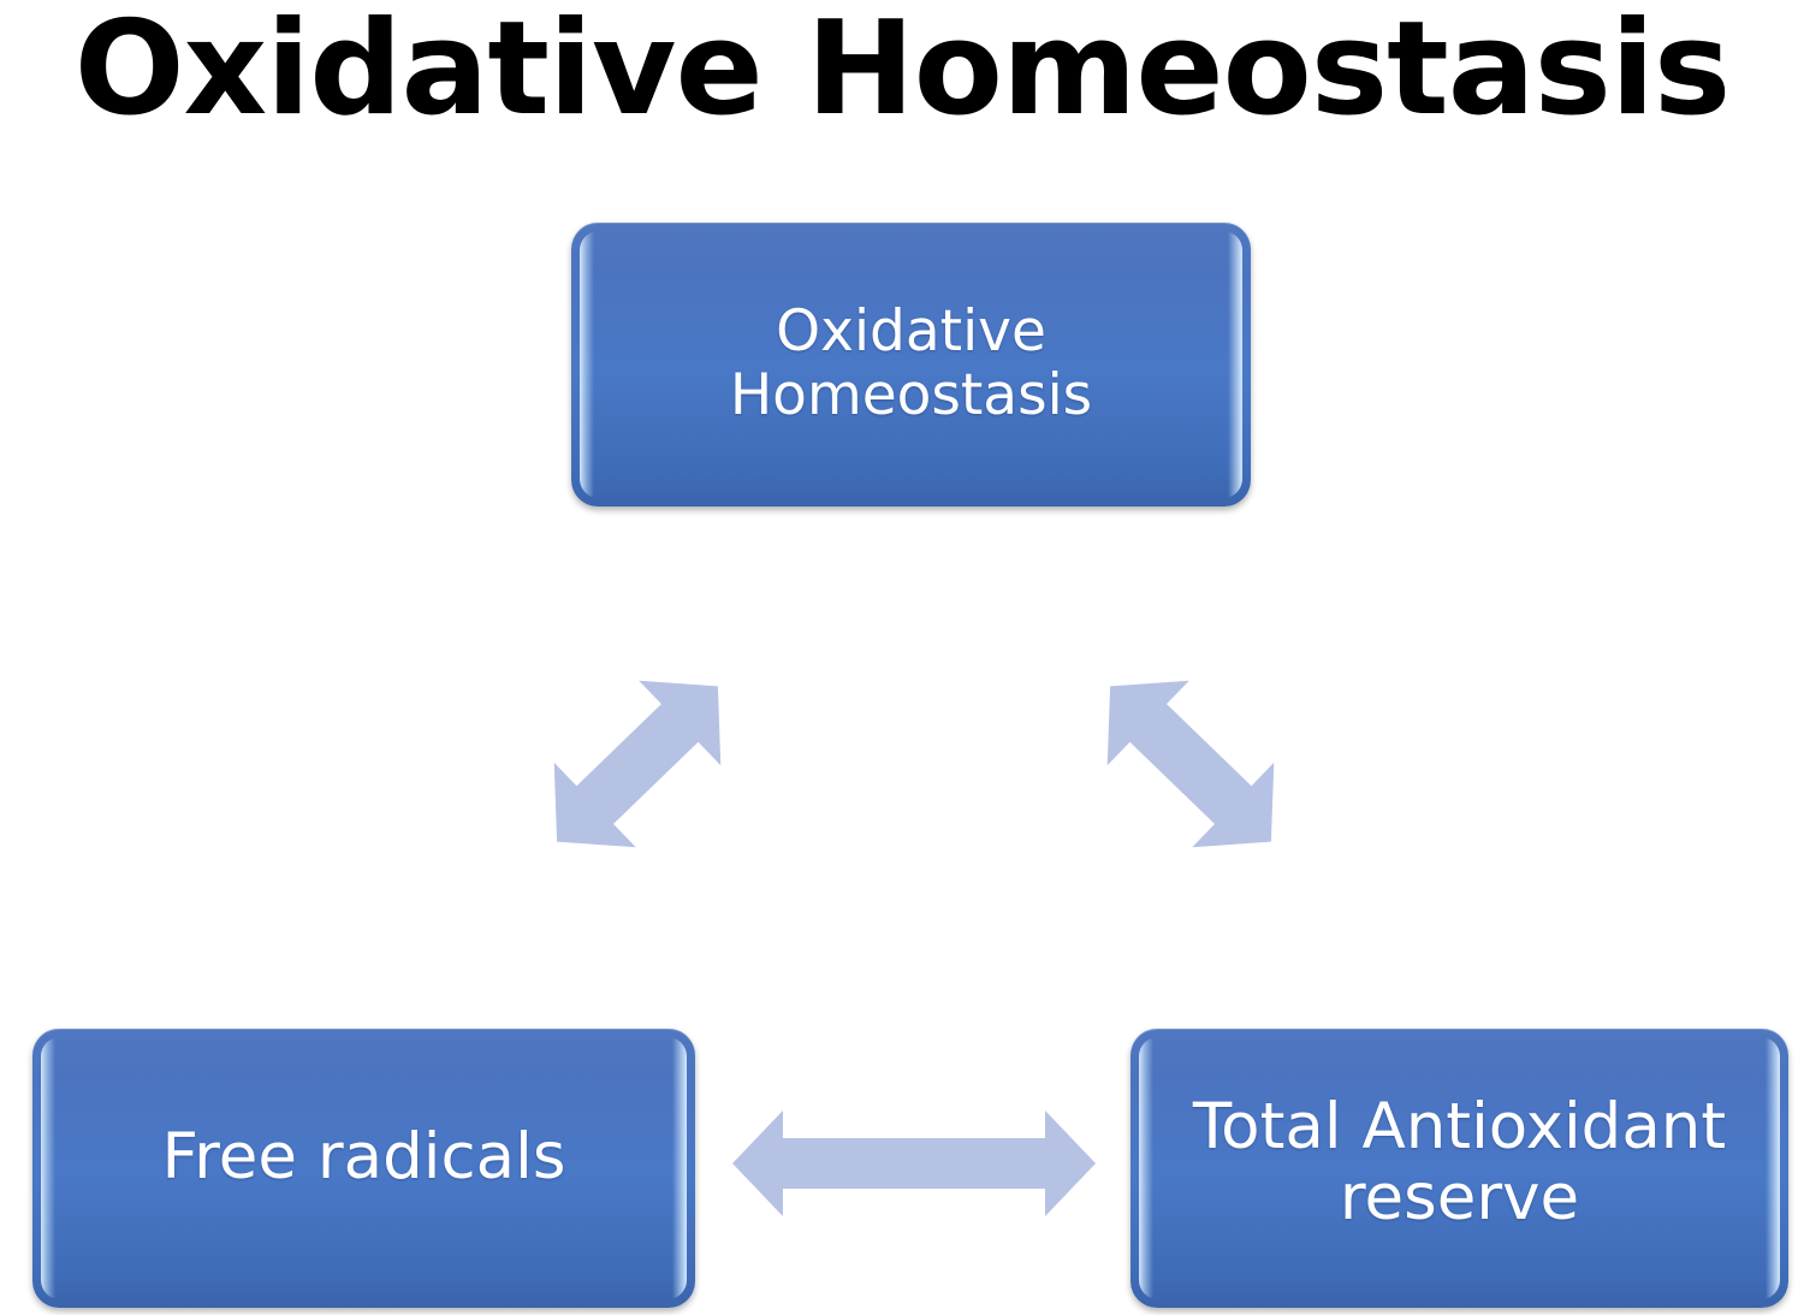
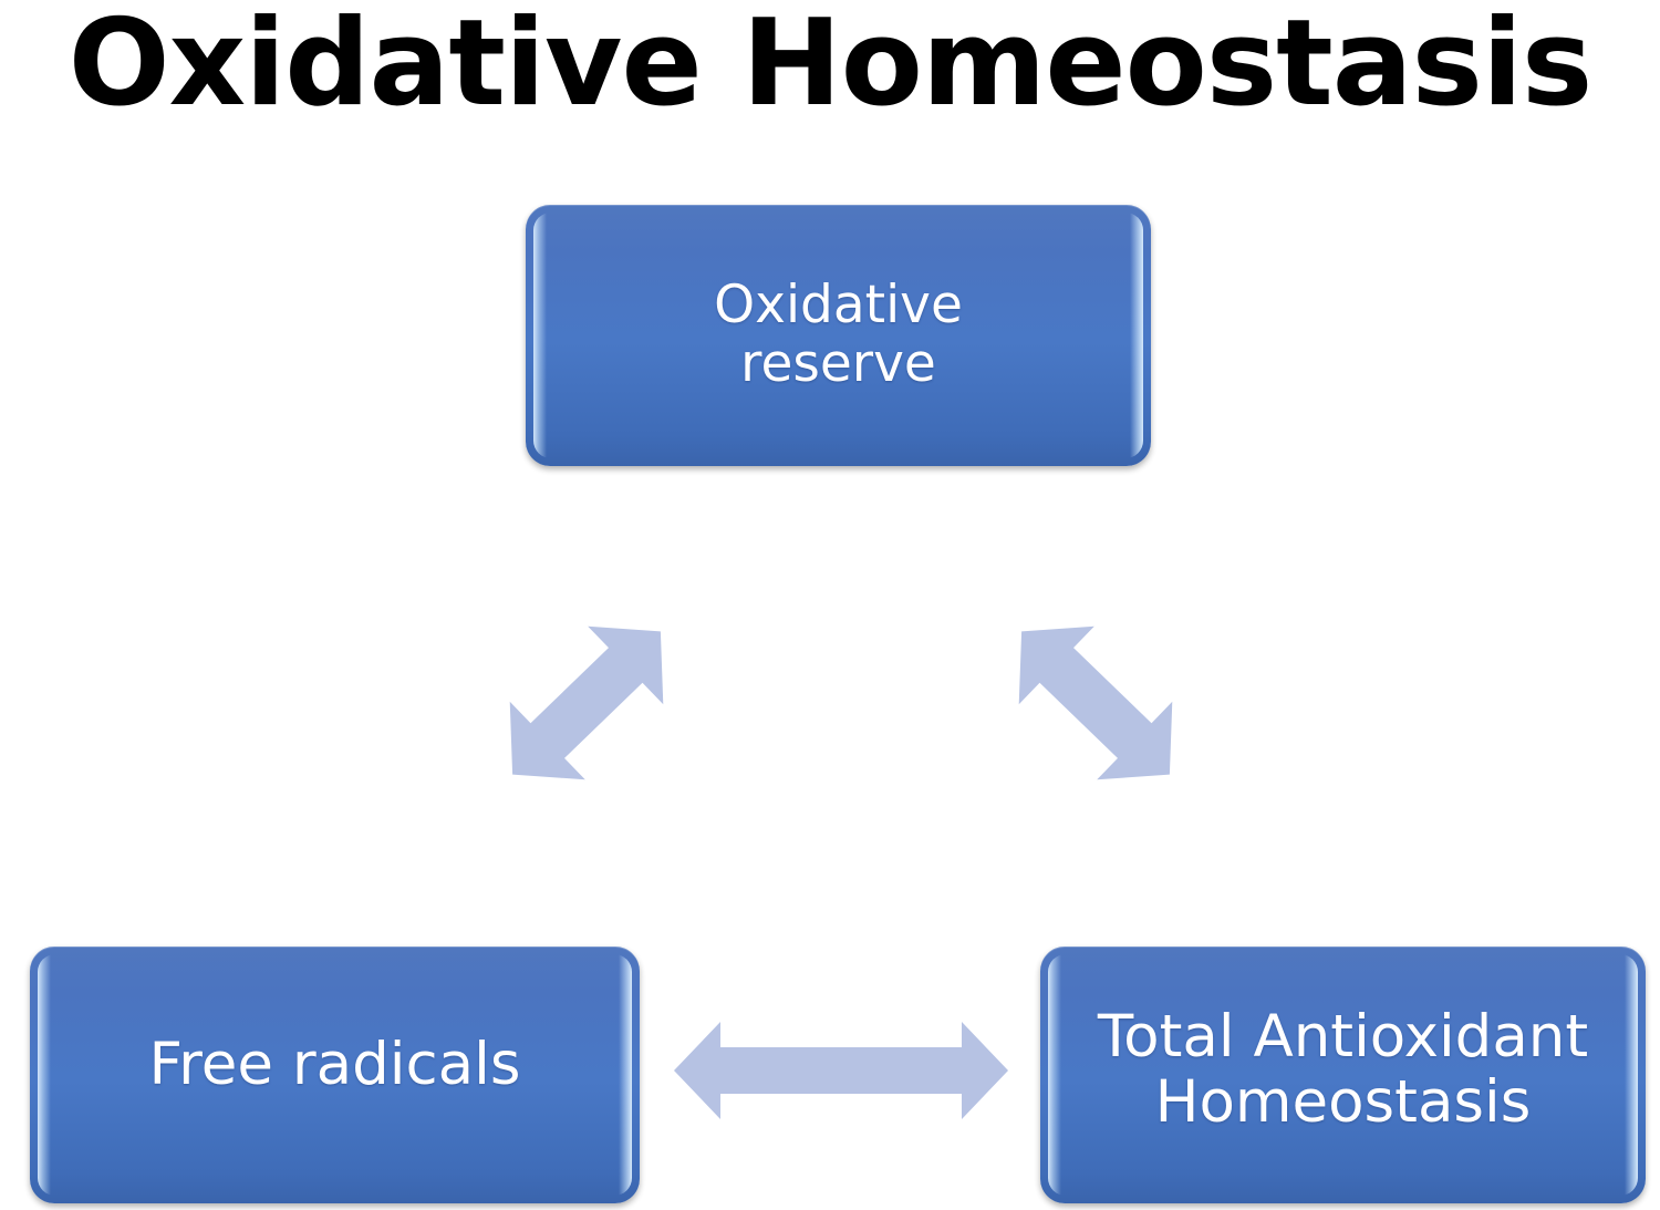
  Oxidative Homeostasis
  Oxidative
- Homeostasis
+ reserve
  Free radicals
  Total Antioxidant
- reserve
+ Homeostasis
